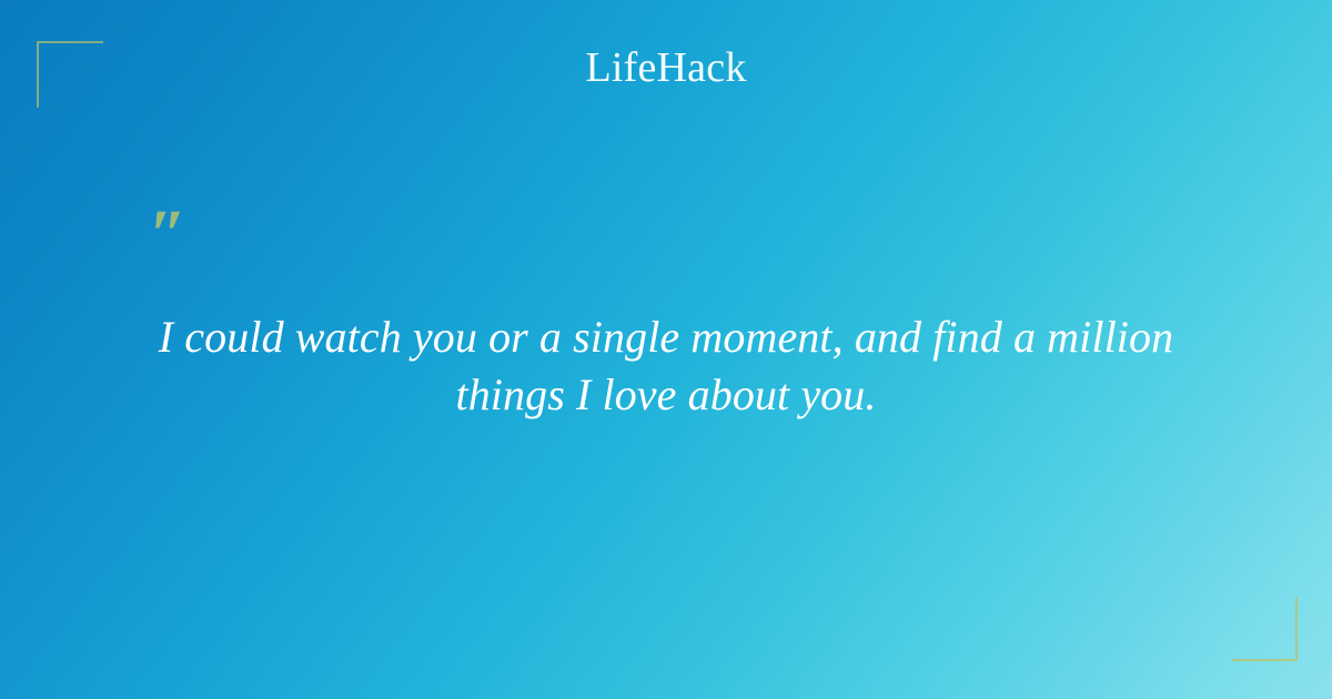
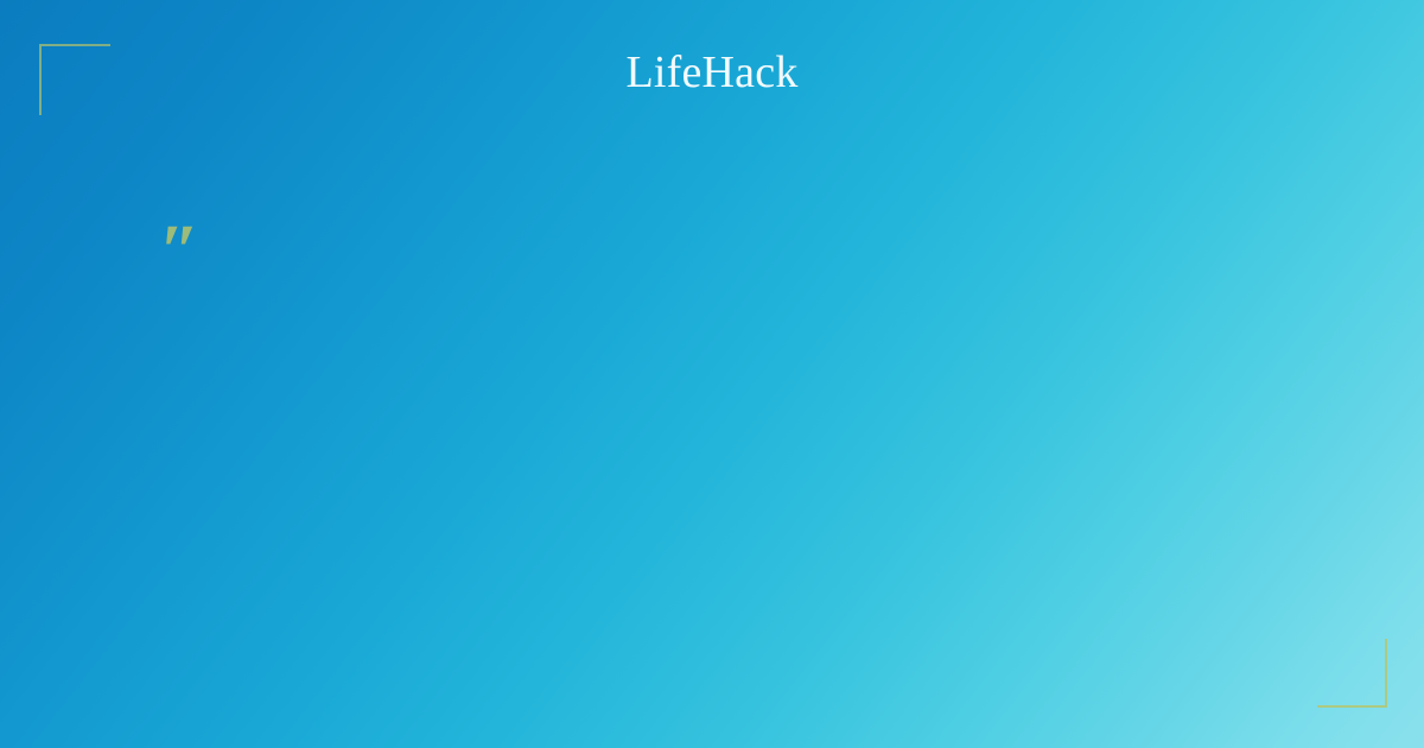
  LifeHack
  ″
- I could watch you or a single moment, and find a million things I love about you.
